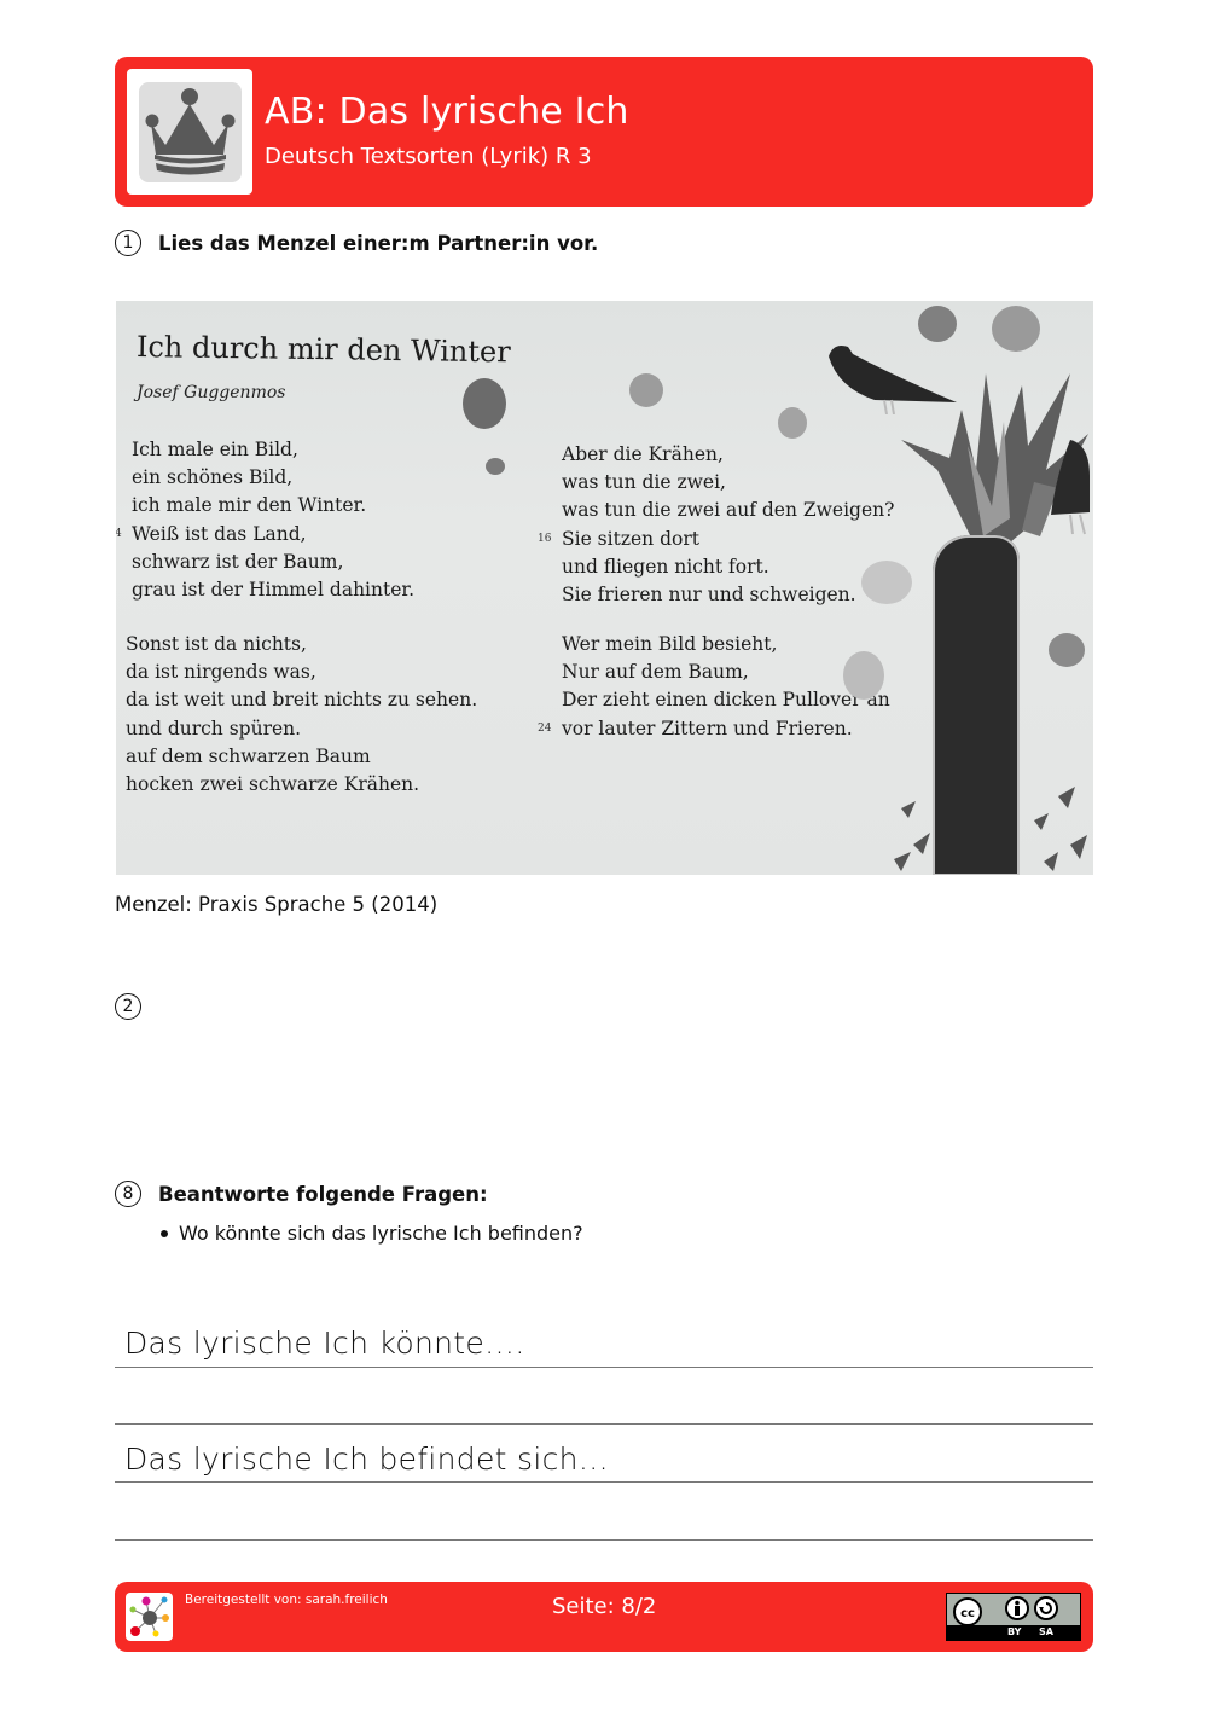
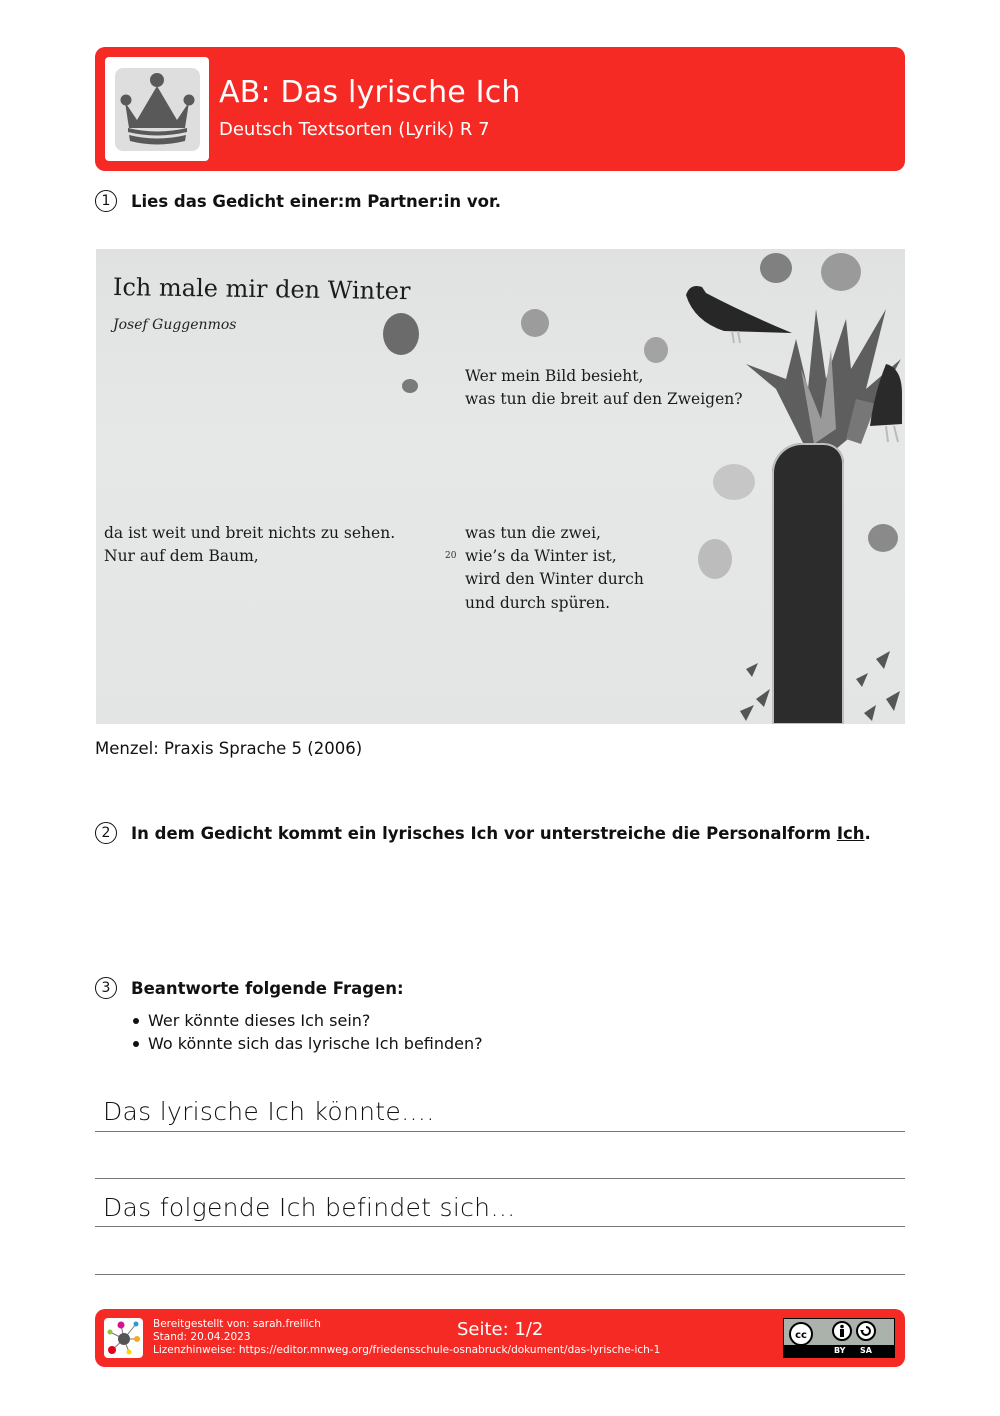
  AB: Das lyrische Ich
- Deutsch Textsorten (Lyrik) R 3
+ Deutsch Textsorten (Lyrik) R 7
  1
- Lies das Menzel einer:m Partner:in vor.
+ Lies das Gedicht einer:m Partner:in vor.
- Ich durch mir den Winter
+ Ich male mir den Winter
  Josef Guggenmos
- Ich male ein Bild,
- ein schönes Bild,
- ich male mir den Winter.
- 4
- Weiß ist das Land,
- schwarz ist der Baum,
- grau ist der Himmel dahinter.
- Sonst ist da nichts,
- da ist nirgends was,
  da ist weit und breit nichts zu sehen.
- und durch spüren.
+ Nur auf dem Baum,
- auf dem schwarzen Baum
- hocken zwei schwarze Krähen.
- Aber die Krähen,
- was tun die zwei,
+ Wer mein Bild besieht,
- was tun die zwei auf den Zweigen?
+ was tun die breit auf den Zweigen?
- 16
- Sie sitzen dort
- und fliegen nicht fort.
- Sie frieren nur und schweigen.
- Wer mein Bild besieht,
+ was tun die zwei,
+ 20
+ wie’s da Winter ist,
+ wird den Winter durch
- Nur auf dem Baum,
+ und durch spüren.
- Der zieht einen dicken Pullover an
- 24
- vor lauter Zittern und Frieren.
- Menzel: Praxis Sprache 5 (2014)
+ Menzel: Praxis Sprache 5 (2006)
  2
+ In dem Gedicht kommt ein lyrisches Ich vor unterstreiche die Personalform Ich.
- 8
+ 3
  Beantworte folgende Fragen:
+ Wer könnte dieses Ich sein?
  Wo könnte sich das lyrische Ich befinden?
  Das lyrische Ich könnte….
- Das lyrische Ich befindet sich…
+ Das folgende Ich befindet sich…
  Bereitgestellt von: sarah.freilich
+ Stand: 20.04.2023
+ Lizenzhinweise: https://editor.mnweg.org/friedensschule-osnabruck/dokument/das-lyrische-ich-1
- Seite: 8/2
+ Seite: 1/2
  cc
  BY
  SA
